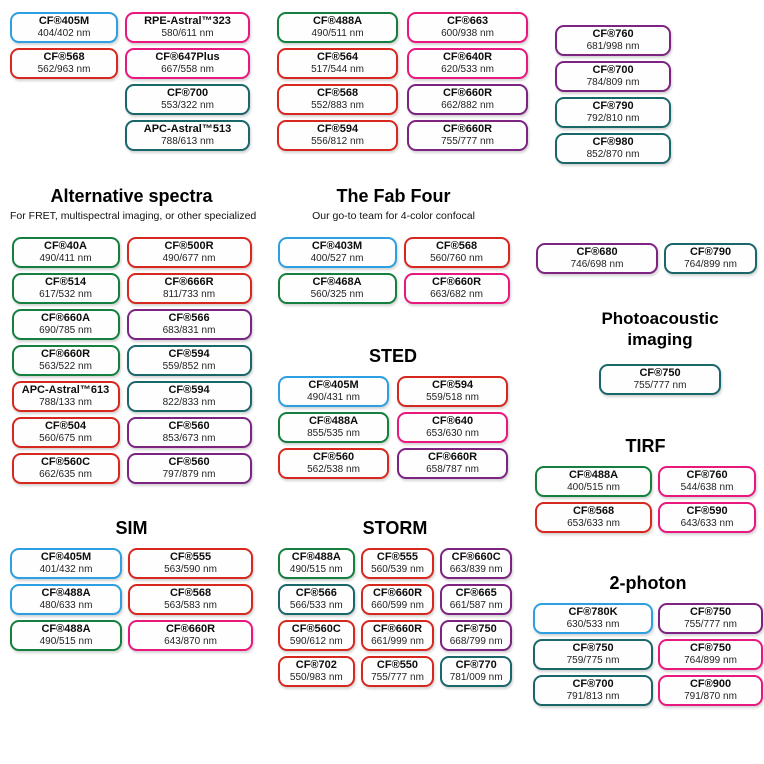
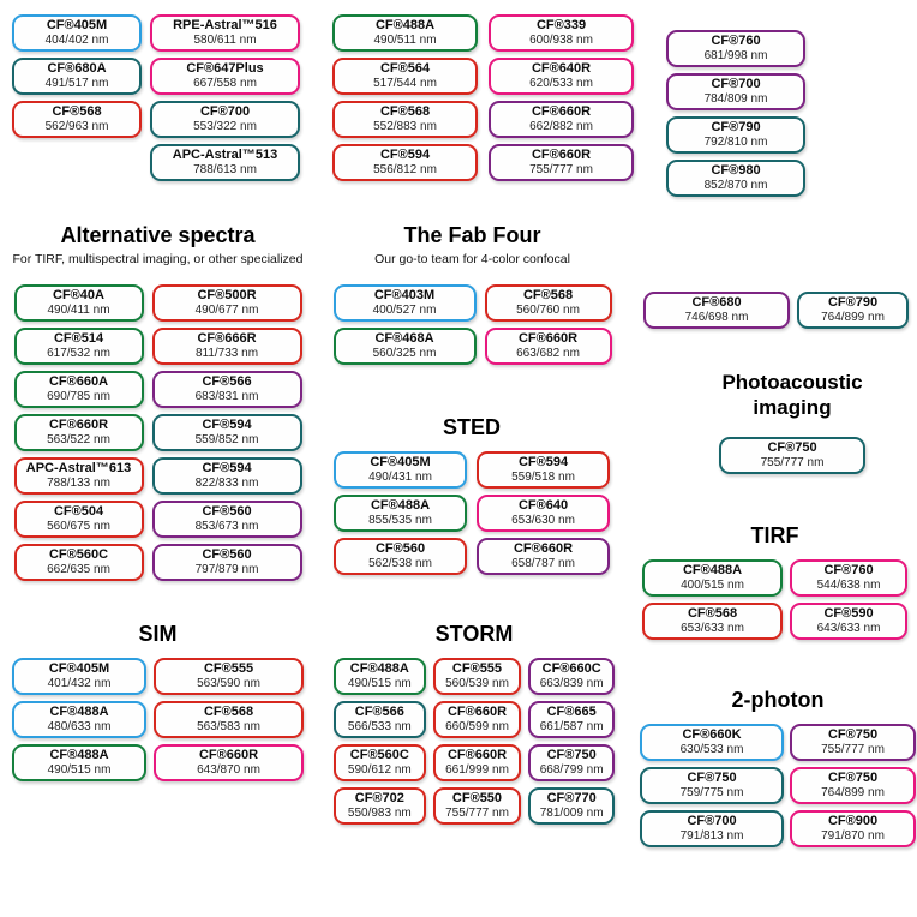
  CF®405M
  404/402 nm
+ CF®680A
+ 491/517 nm
  CF®568
  562/963 nm
- RPE-Astral™323
+ RPE-Astral™516
  580/611 nm
  CF®647Plus
  667/558 nm
  CF®700
  553/322 nm
  APC-Astral™513
  788/613 nm
  CF®488A
  490/511 nm
  CF®564
  517/544 nm
  CF®568
  552/883 nm
  CF®594
  556/812 nm
- CF®663
+ CF®339
  600/938 nm
  CF®640R
  620/533 nm
  CF®660R
  662/882 nm
  CF®660R
  755/777 nm
  CF®760
  681/998 nm
  CF®700
  784/809 nm
  CF®790
  792/810 nm
  CF®980
  852/870 nm
  Alternative spectra
- For FRET, multispectral imaging, or other specialized
+ For TIRF, multispectral imaging, or other specialized
  CF®40A
  490/411 nm
  CF®514
  617/532 nm
  CF®660A
  690/785 nm
  CF®660R
  563/522 nm
  APC-Astral™613
  788/133 nm
  CF®504
  560/675 nm
  CF®560C
  662/635 nm
  CF®500R
  490/677 nm
  CF®666R
  811/733 nm
  CF®566
  683/831 nm
  CF®594
  559/852 nm
  CF®594
  822/833 nm
  CF®560
  853/673 nm
  CF®560
  797/879 nm
  The Fab Four
  Our go-to team for 4-color confocal
  CF®403M
  400/527 nm
  CF®468A
  560/325 nm
  CF®568
  560/760 nm
  CF®660R
  663/682 nm
  STED
  CF®405M
  490/431 nm
  CF®488A
  855/535 nm
  CF®560
  562/538 nm
  CF®594
  559/518 nm
  CF®640
  653/630 nm
  CF®660R
  658/787 nm
  CF®680
  746/698 nm
  CF®790
  764/899 nm
  Photoacoustic imaging
  CF®750
  755/777 nm
  TIRF
  CF®488A
  400/515 nm
  CF®568
  653/633 nm
  CF®760
  544/638 nm
  CF®590
  643/633 nm
  SIM
  CF®405M
  401/432 nm
  CF®488A
  480/633 nm
  CF®488A
  490/515 nm
  CF®555
  563/590 nm
  CF®568
  563/583 nm
  CF®660R
  643/870 nm
  STORM
  CF®488A
  490/515 nm
  CF®566
  566/533 nm
  CF®560C
  590/612 nm
  CF®702
  550/983 nm
  CF®555
  560/539 nm
  CF®660R
  660/599 nm
  CF®660R
  661/999 nm
  CF®550
  755/777 nm
  CF®660C
  663/839 nm
  CF®665
  661/587 nm
  CF®750
  668/799 nm
  CF®770
  781/009 nm
  2-photon
- CF®780K
+ CF®660K
  630/533 nm
  CF®750
  759/775 nm
  CF®700
  791/813 nm
  CF®750
  755/777 nm
  CF®750
  764/899 nm
  CF®900
  791/870 nm
